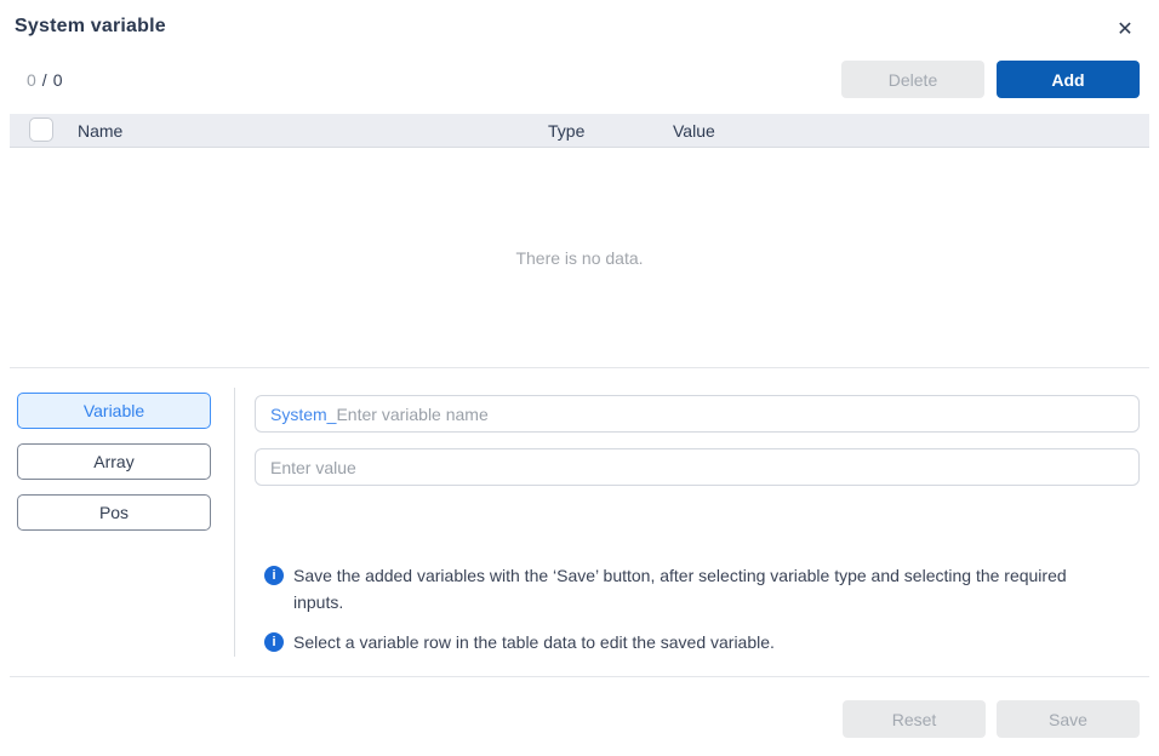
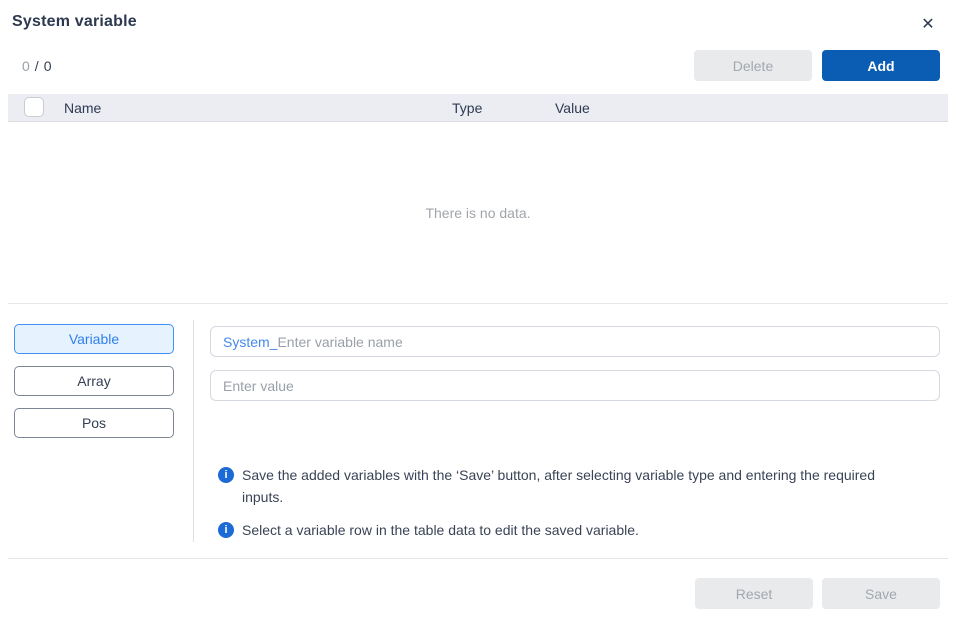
  System variable
  ✕
  0
  /
  0
  Delete
  Add
  Name
  Type
  Value
  There is no data.
  Variable
  Array
  Pos
  System_
  Enter variable name
  Enter value
  i
- Save the added variables with the ‘Save’ button, after selecting variable type and selecting the required inputs.
+ Save the added variables with the ‘Save’ button, after selecting variable type and entering the required inputs.
  i
  Select a variable row in the table data to edit the saved variable.
  Reset
  Save
